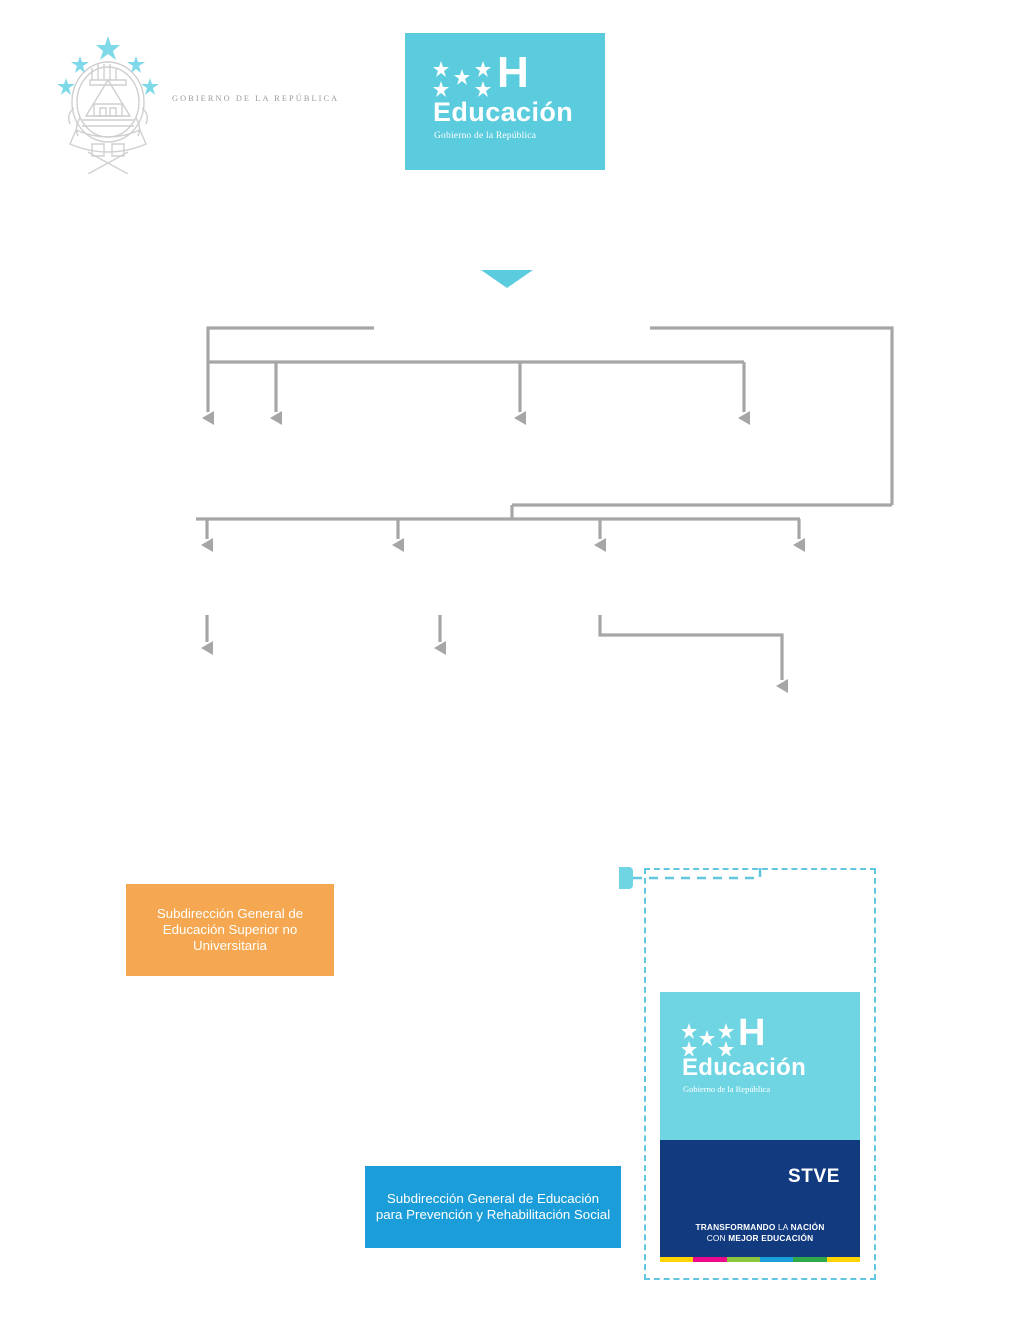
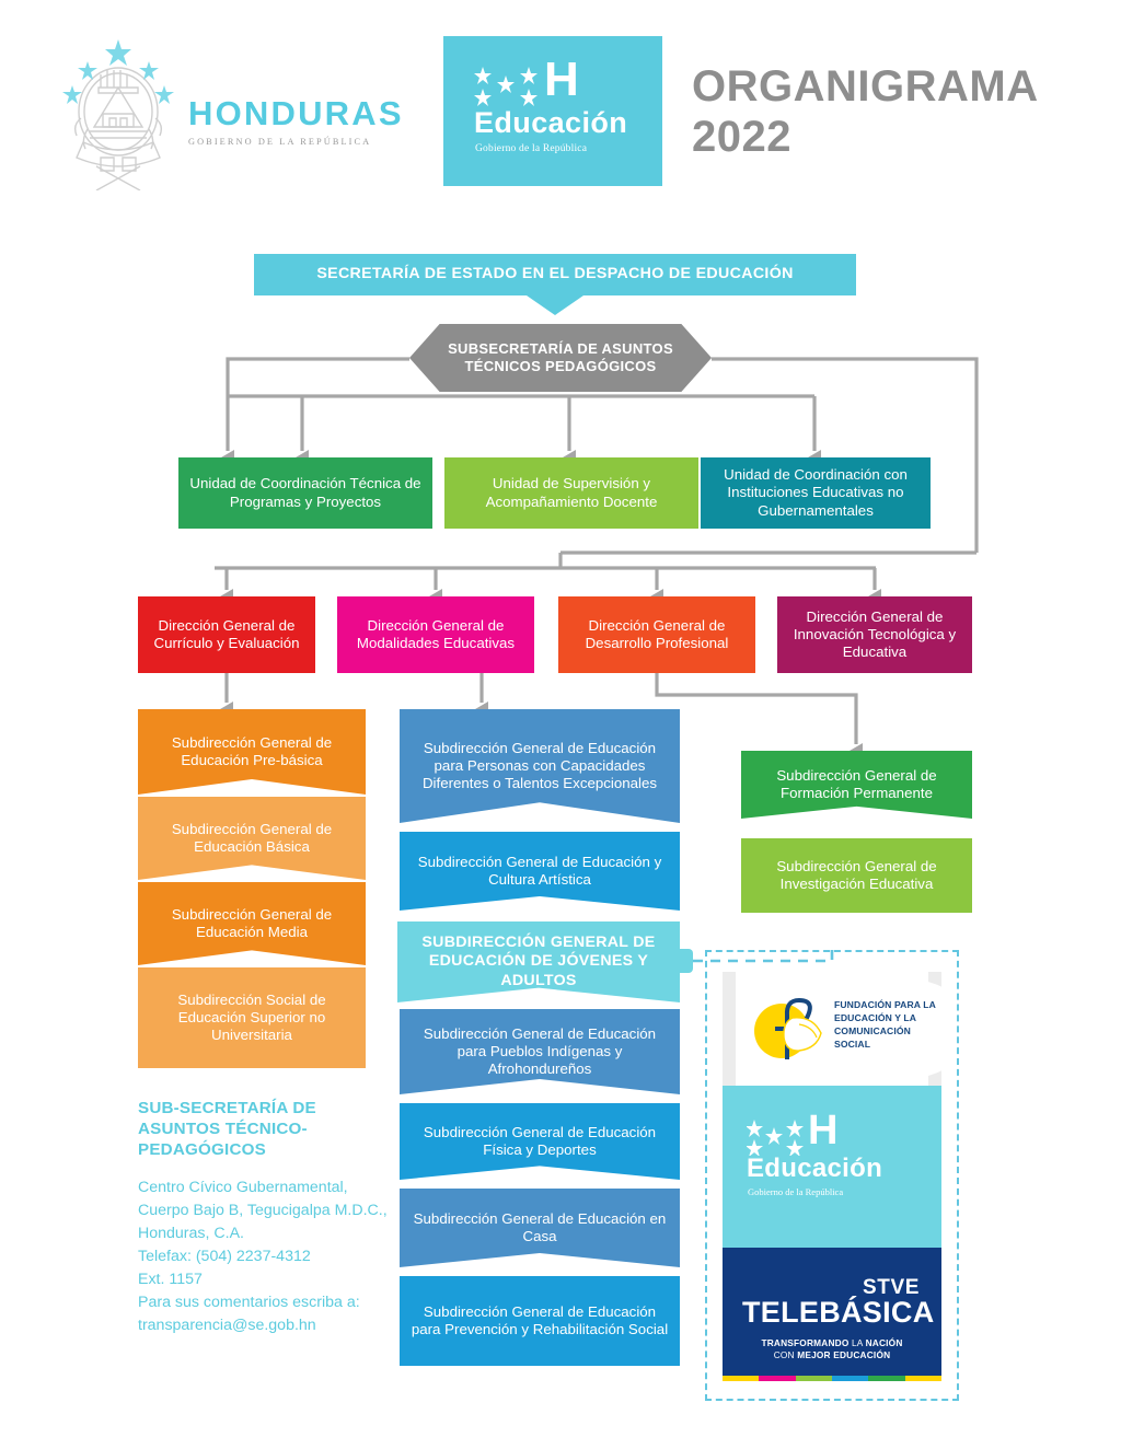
+ HONDURAS
  GOBIERNO DE LA REPÚBLICA
  H
  Educación
  Gobierno de la República
+ ORGANIGRAMA
+ 2022
+ SECRETARÍA DE ESTADO EN EL DESPACHO DE EDUCACIÓN
+ SUBSECRETARÍA DE ASUNTOS TÉCNICOS PEDAGÓGICOS
+ Unidad de Coordinación Técnica de Programas y Proyectos
+ Unidad de Supervisión y Acompañamiento Docente
+ Unidad de Coordinación con Instituciones Educativas no Gubernamentales
+ Dirección General de Currículo y Evaluación
+ Dirección General de Modalidades Educativas
+ Dirección General de Desarrollo Profesional
+ Dirección General de Innovación Tecnológica y Educativa
+ Subdirección General de Educación Pre-básica
+ Subdirección General de Educación Básica
+ Subdirección General de Educación Media
- Subdirección General de Educación Superior no Universitaria
+ Subdirección Social de Educación Superior no Universitaria
+ Subdirección General de Educación para Personas con Capacidades Diferentes o Talentos Excepcionales
+ Subdirección General de Educación y Cultura Artística
+ SUBDIRECCIÓN GENERAL DE EDUCACIÓN DE JÓVENES Y ADULTOS
+ Subdirección General de Educación para Pueblos Indígenas y Afrohondureños
+ Subdirección General de Educación Física y Deportes
+ Subdirección General de Educación en Casa
  Subdirección General de Educación para Prevención y Rehabilitación Social
+ Subdirección General de Formación Permanente
+ Subdirección General de Investigación Educativa
+ SUB-SECRETARÍA DE ASUNTOS TÉCNICO-PEDAGÓGICOS
+ Centro Cívico Gubernamental, Cuerpo Bajo B, Tegucigalpa M.D.C., Honduras, C.A.
+ Telefax: (504) 2237-4312
+ Ext. 1157
+ Para sus comentarios escriba a: transparencia@se.gob.hn
+ FUNDACIÓN PARA LA EDUCACIÓN Y LA COMUNICACIÓN SOCIAL
  H
  Educación
  Gobierno de la República
  STVE
+ TELEBÁSICA
  TRANSFORMANDO LA NACIÓN
  CON MEJOR EDUCACIÓN
